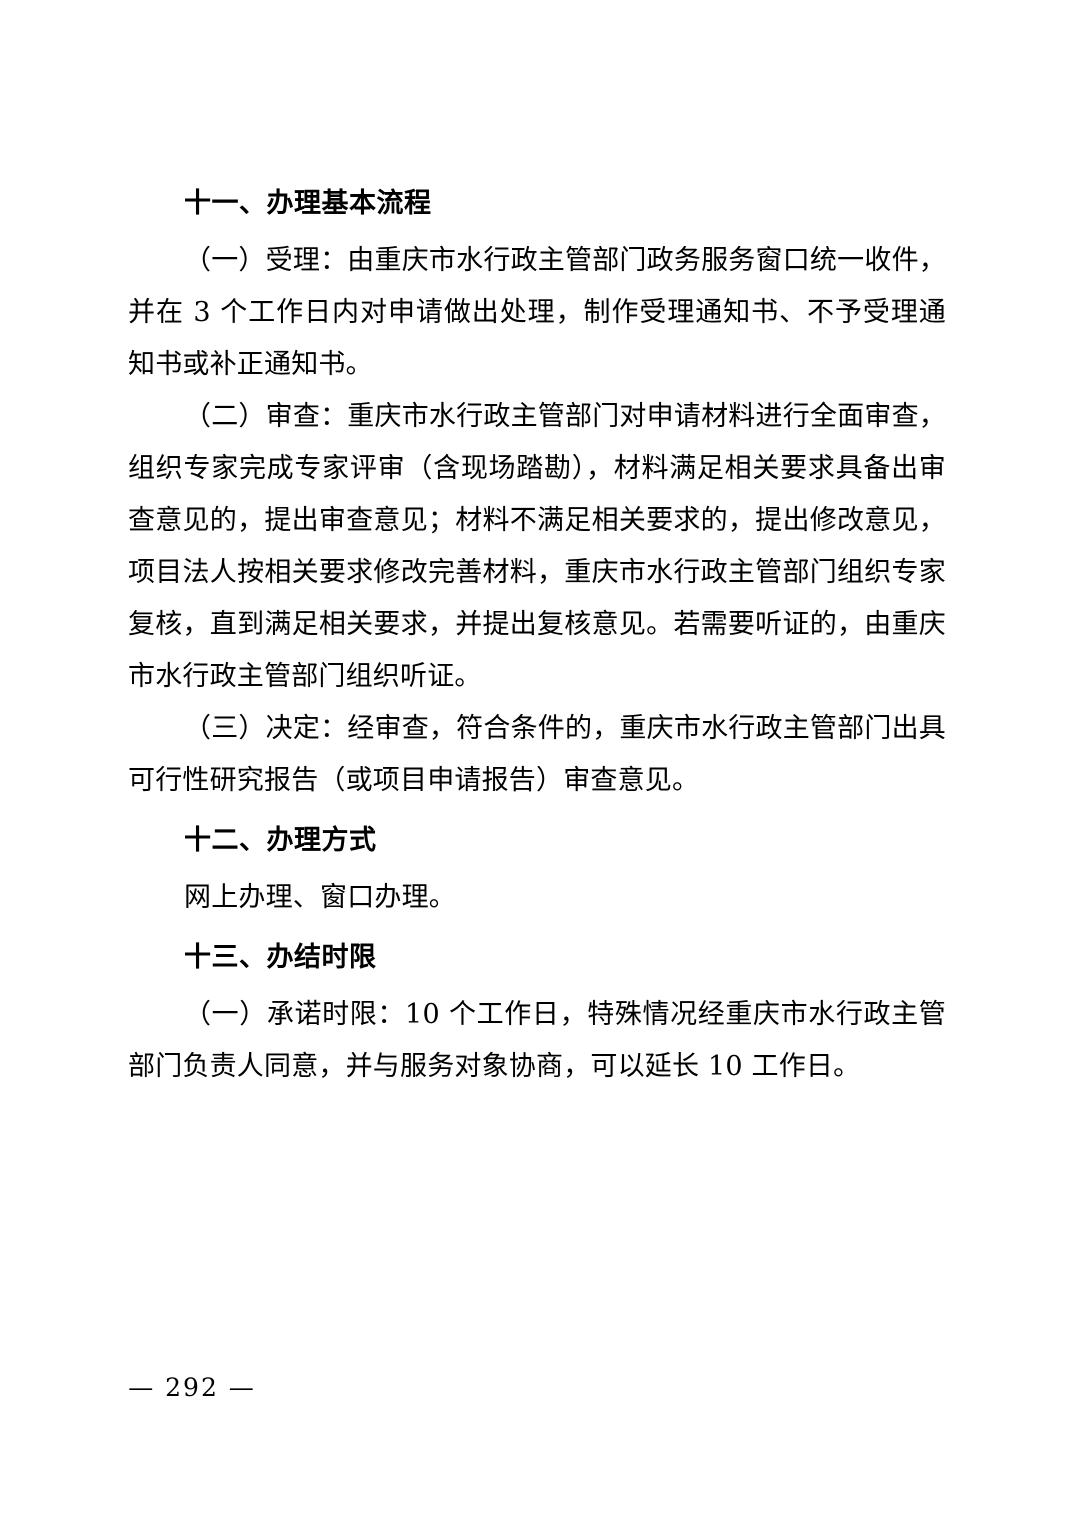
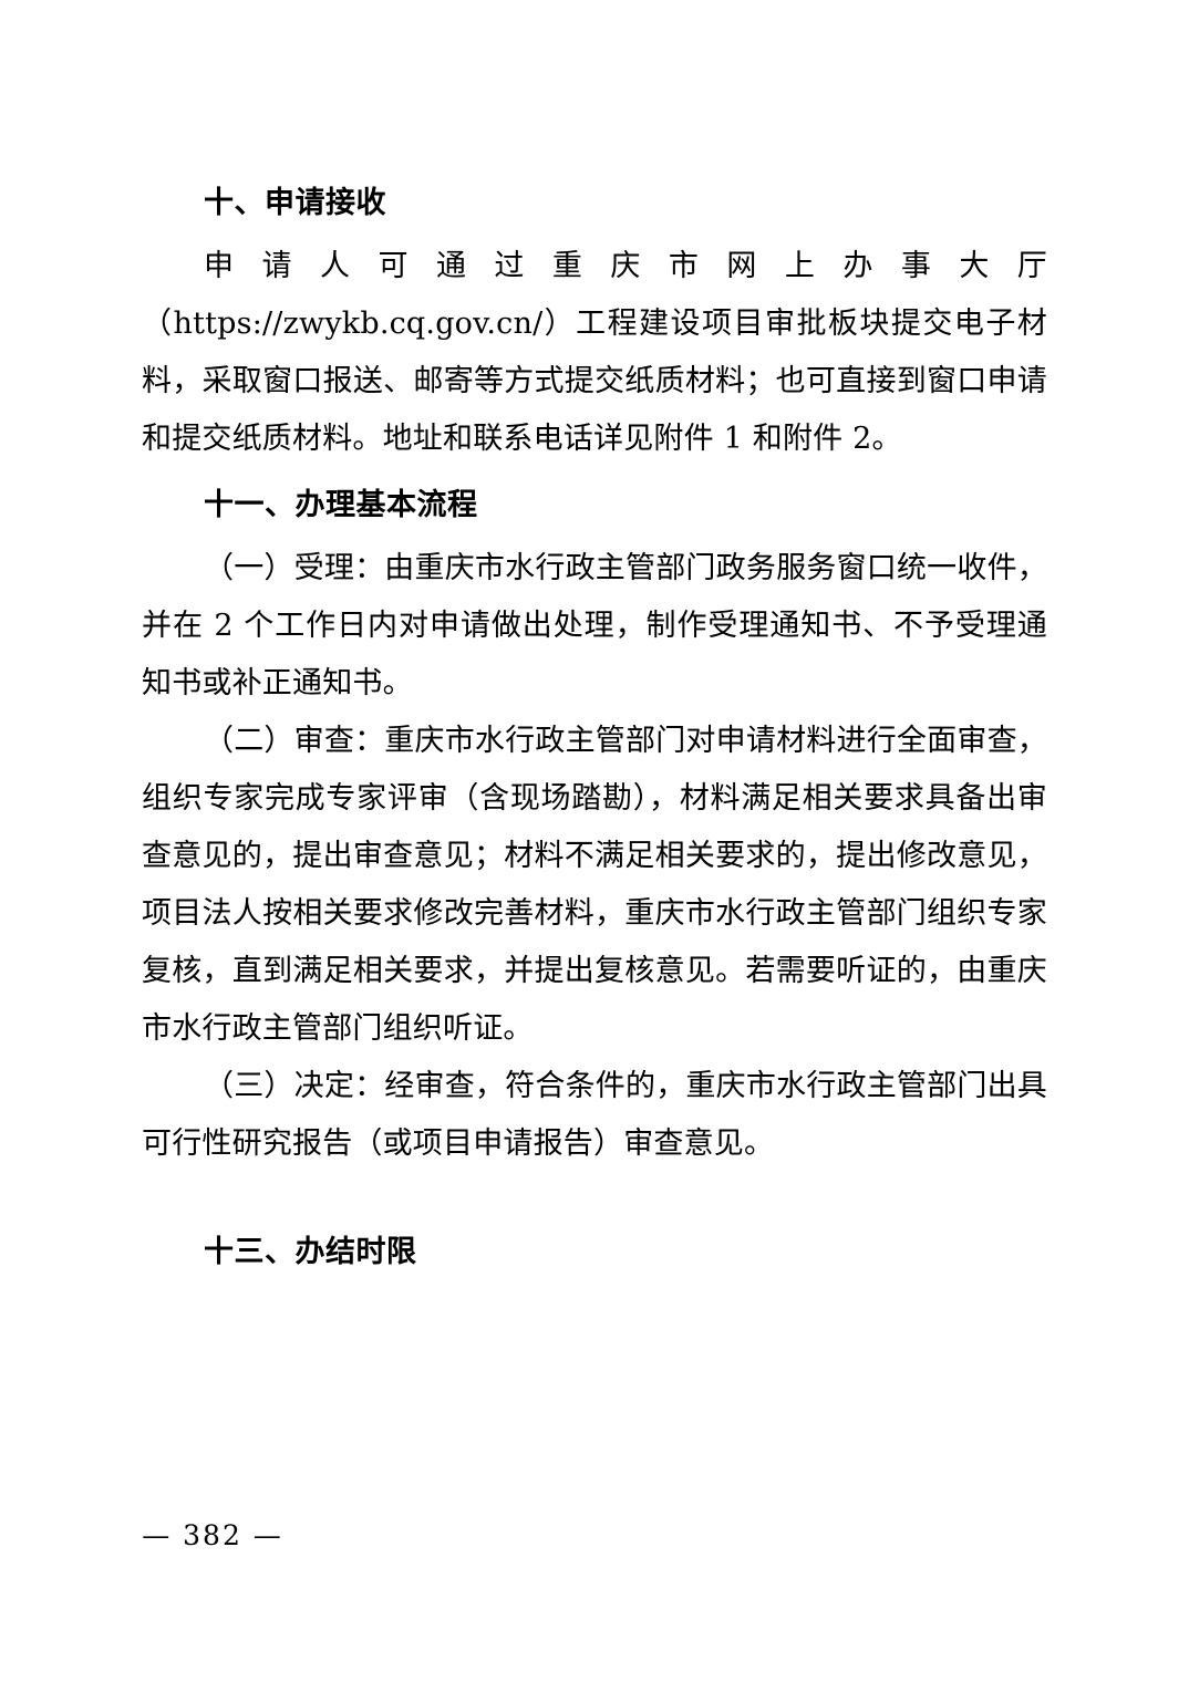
+ 十、申请接收
+ 申请人可通过重庆市网上办事大厅（https://zwykb.cq.gov.cn/）工程建设项目审批板块提交电子材料，采取窗口报送、邮寄等方式提交纸质材料；也可直接到窗口申请和提交纸质材料。地址和联系电话详见附件 1 和附件 2。
  十一、办理基本流程
- （一）受理：由重庆市水行政主管部门政务服务窗口统一收件，并在 3 个工作日内对申请做出处理，制作受理通知书、不予受理通知书或补正通知书。
+ （一）受理：由重庆市水行政主管部门政务服务窗口统一收件，并在 2 个工作日内对申请做出处理，制作受理通知书、不予受理通知书或补正通知书。
  （二）审查：重庆市水行政主管部门对申请材料进行全面审查，组织专家完成专家评审（含现场踏勘），材料满足相关要求具备出审查意见的，提出审查意见；材料不满足相关要求的，提出修改意见，项目法人按相关要求修改完善材料，重庆市水行政主管部门组织专家复核，直到满足相关要求，并提出复核意见。若需要听证的，由重庆市水行政主管部门组织听证。
  （三）决定：经审查，符合条件的，重庆市水行政主管部门出具可行性研究报告（或项目申请报告）审查意见。
- 十二、办理方式
- 网上办理、窗口办理。
  十三、办结时限
- （一）承诺时限：10 个工作日，特殊情况经重庆市水行政主管部门负责人同意，并与服务对象协商，可以延长 10 工作日。
- — 292 —
+ — 382 —
